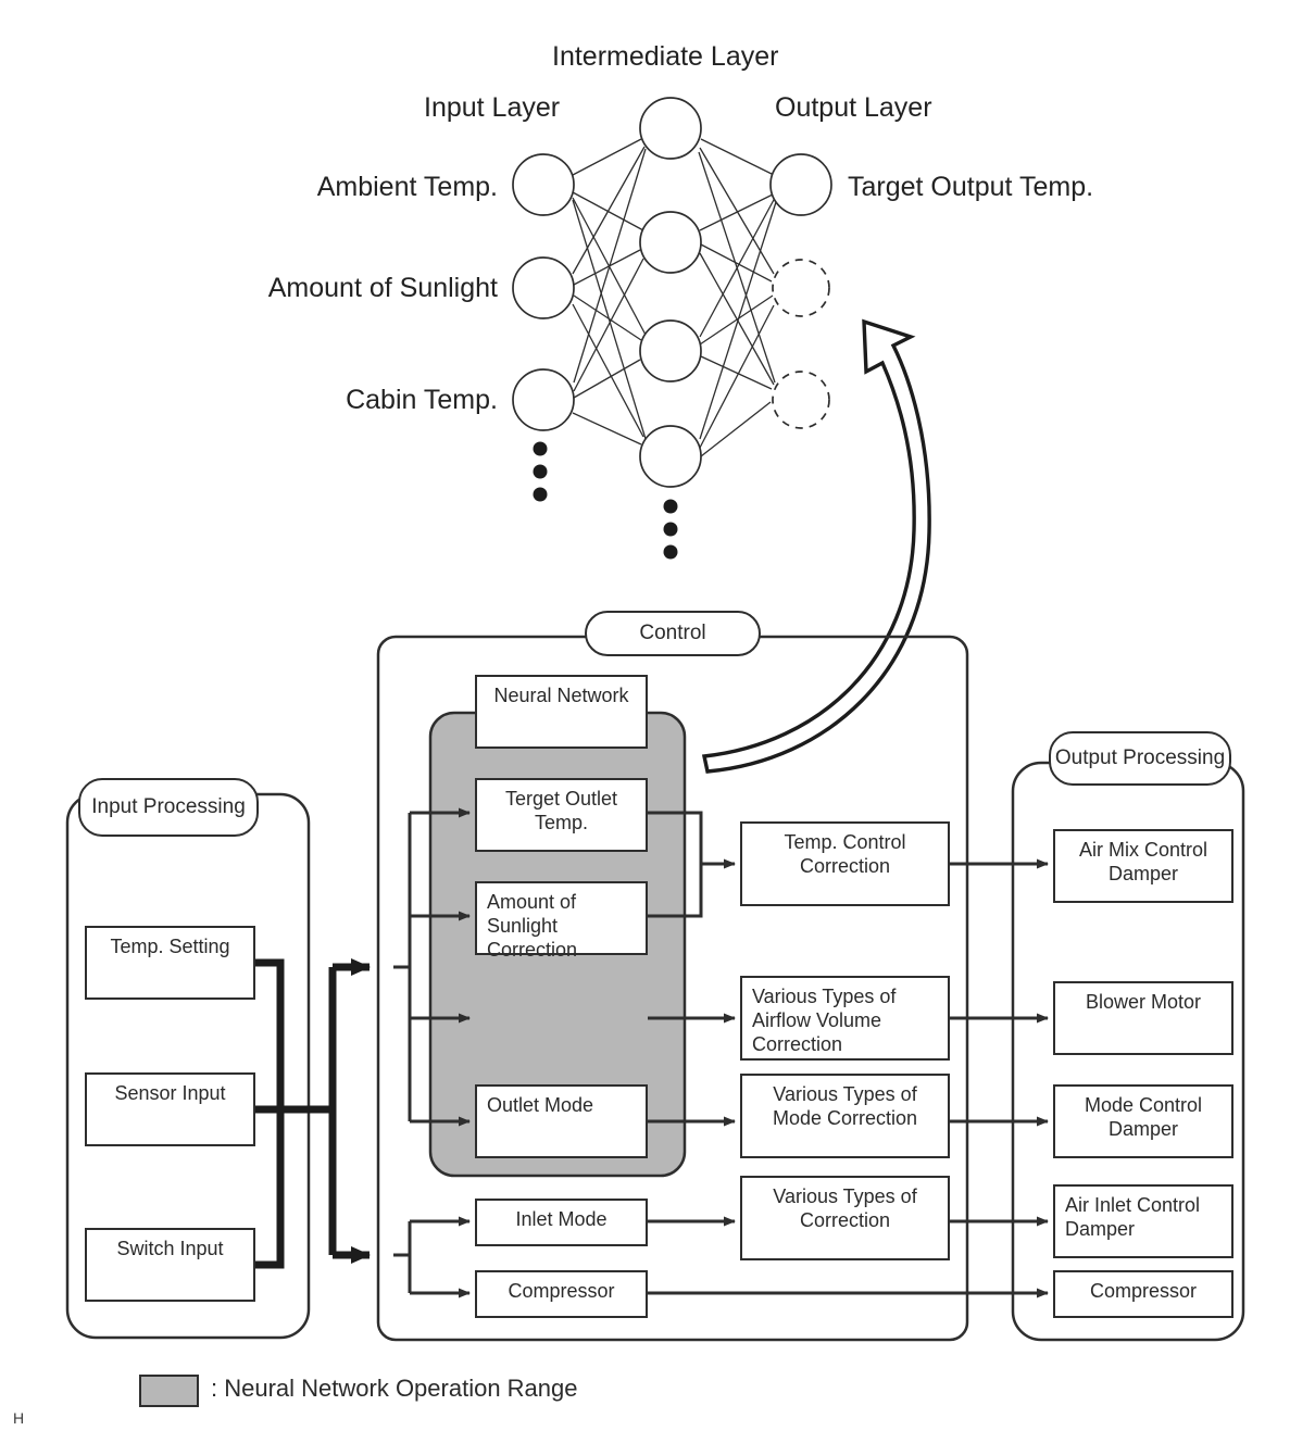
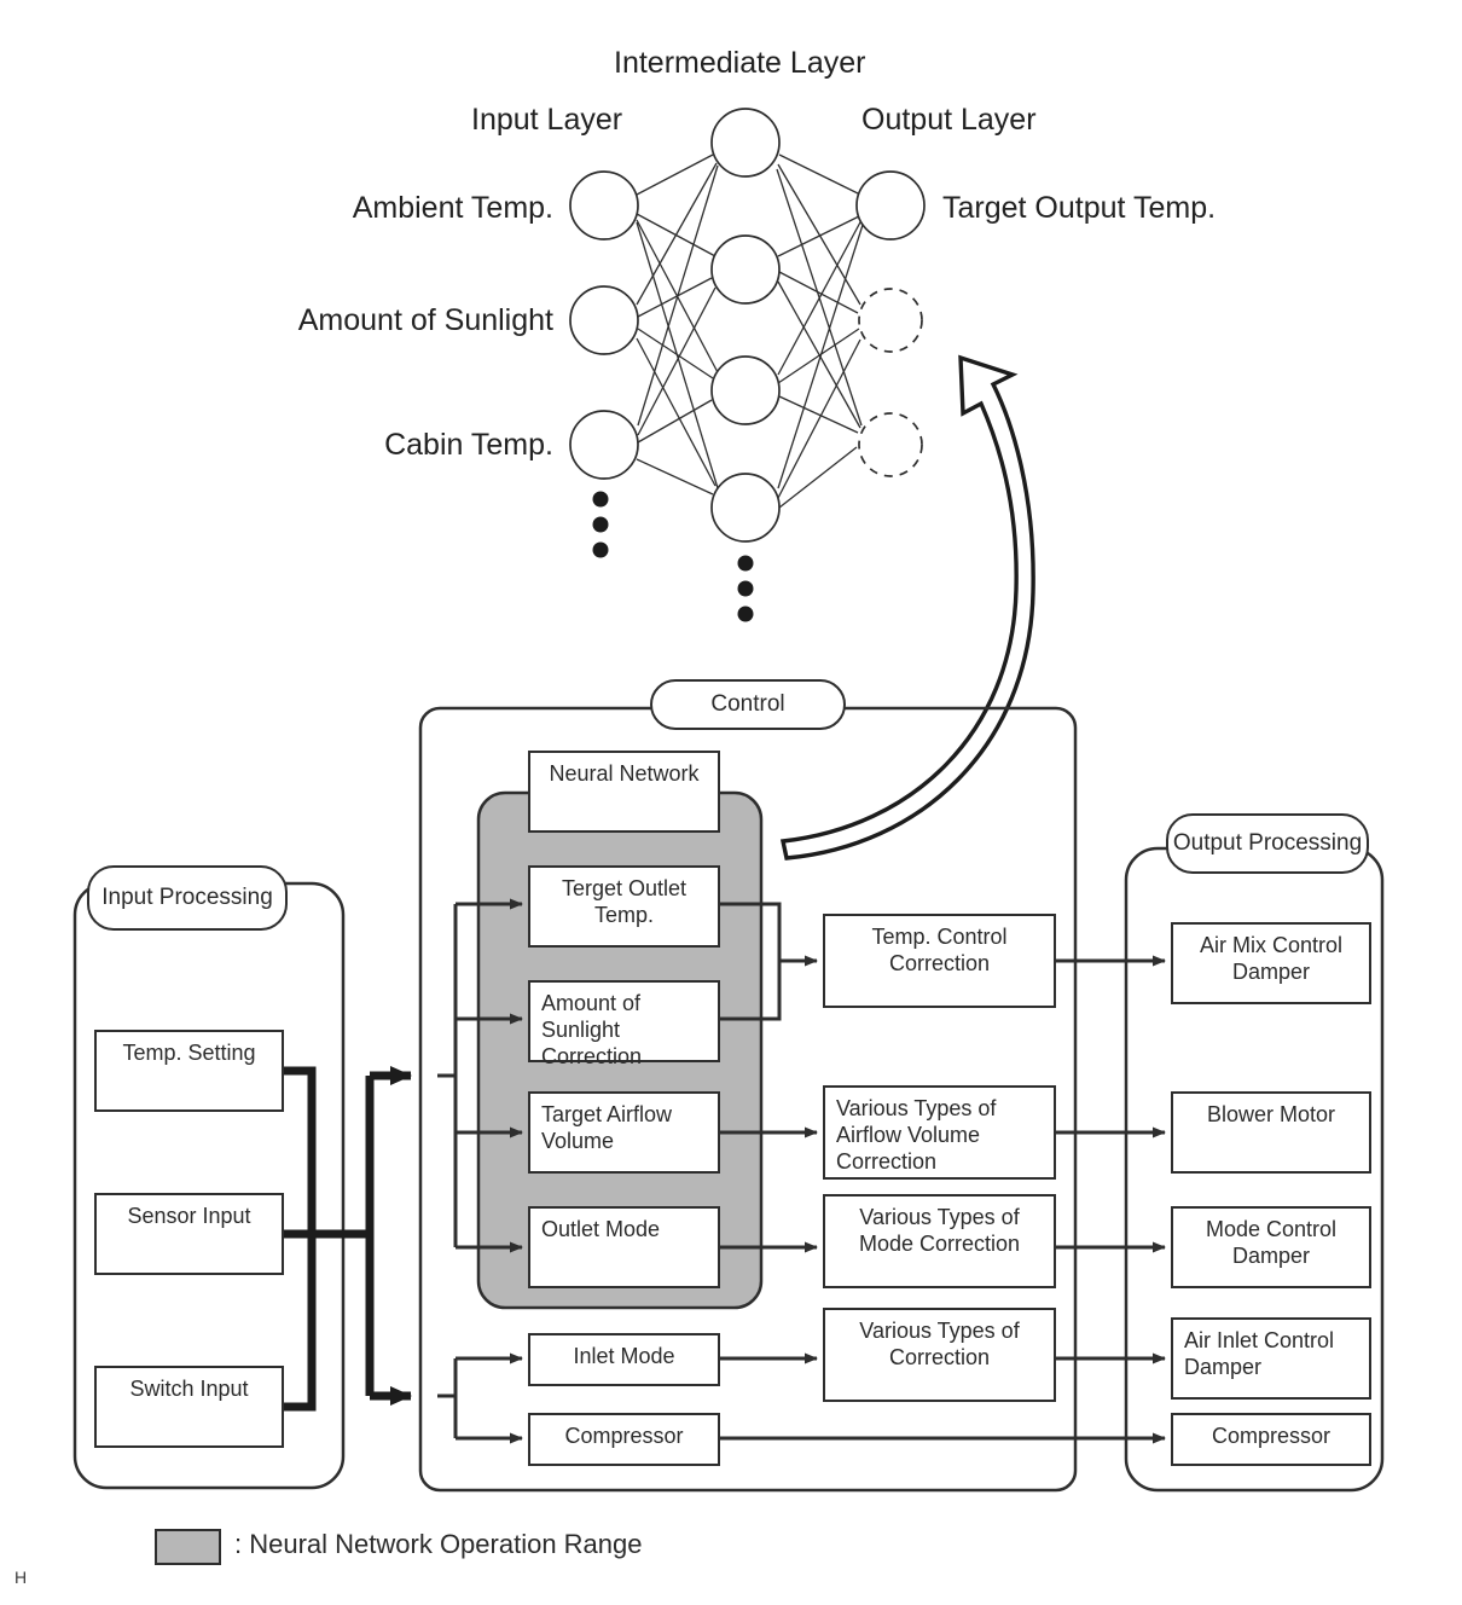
  Intermediate Layer
  Input Layer
  Output Layer
  Ambient Temp.
  Amount of Sunlight
  Cabin Temp.
  Target Output Temp.
  Input Processing
  Control
  Output Processing
  Temp. Setting
  Sensor Input
  Switch Input
  Neural Network
  Terget Outlet Temp.
  Amount of Sunlight Correction
+ Target Airflow Volume
  Outlet Mode
  Inlet Mode
  Compressor
  Temp. Control Correction
  Various Types of Airflow Volume Correction
  Various Types of Mode Correction
  Various Types of Correction
  Air Mix Control Damper
  Blower Motor
  Mode Control Damper
  Air Inlet Control Damper
  Compressor
  : Neural Network Operation Range
  H
